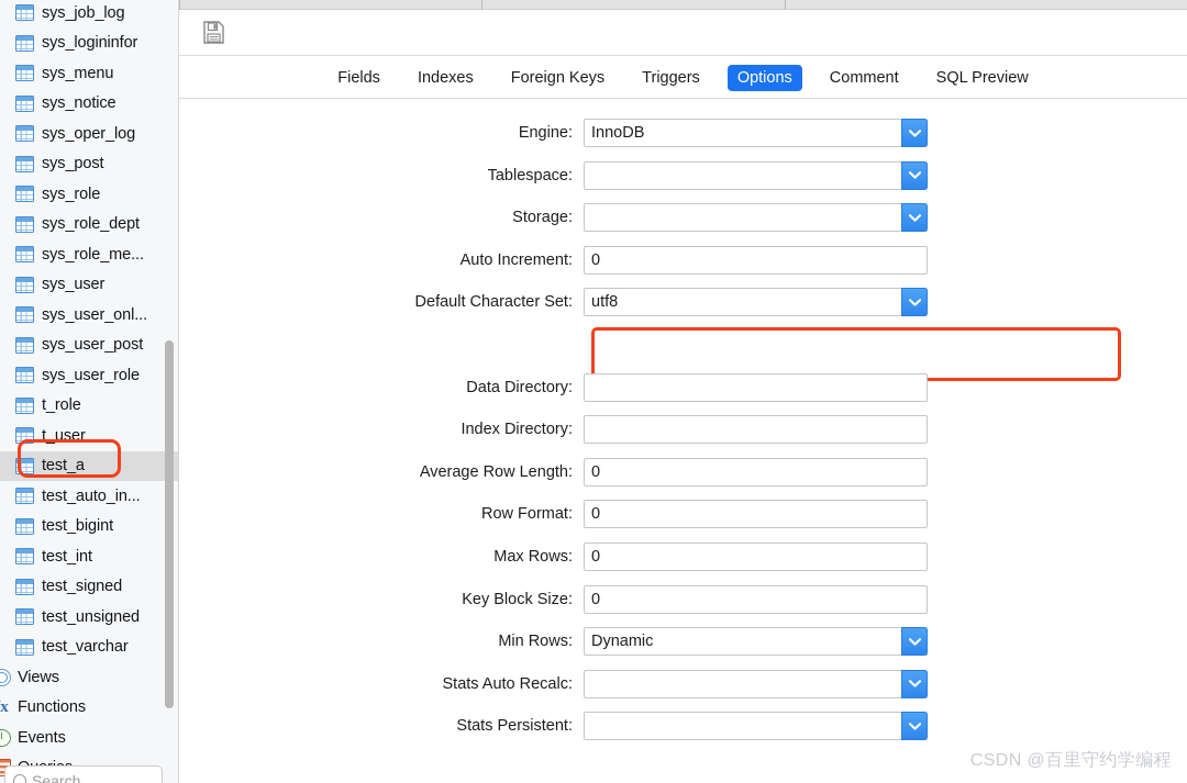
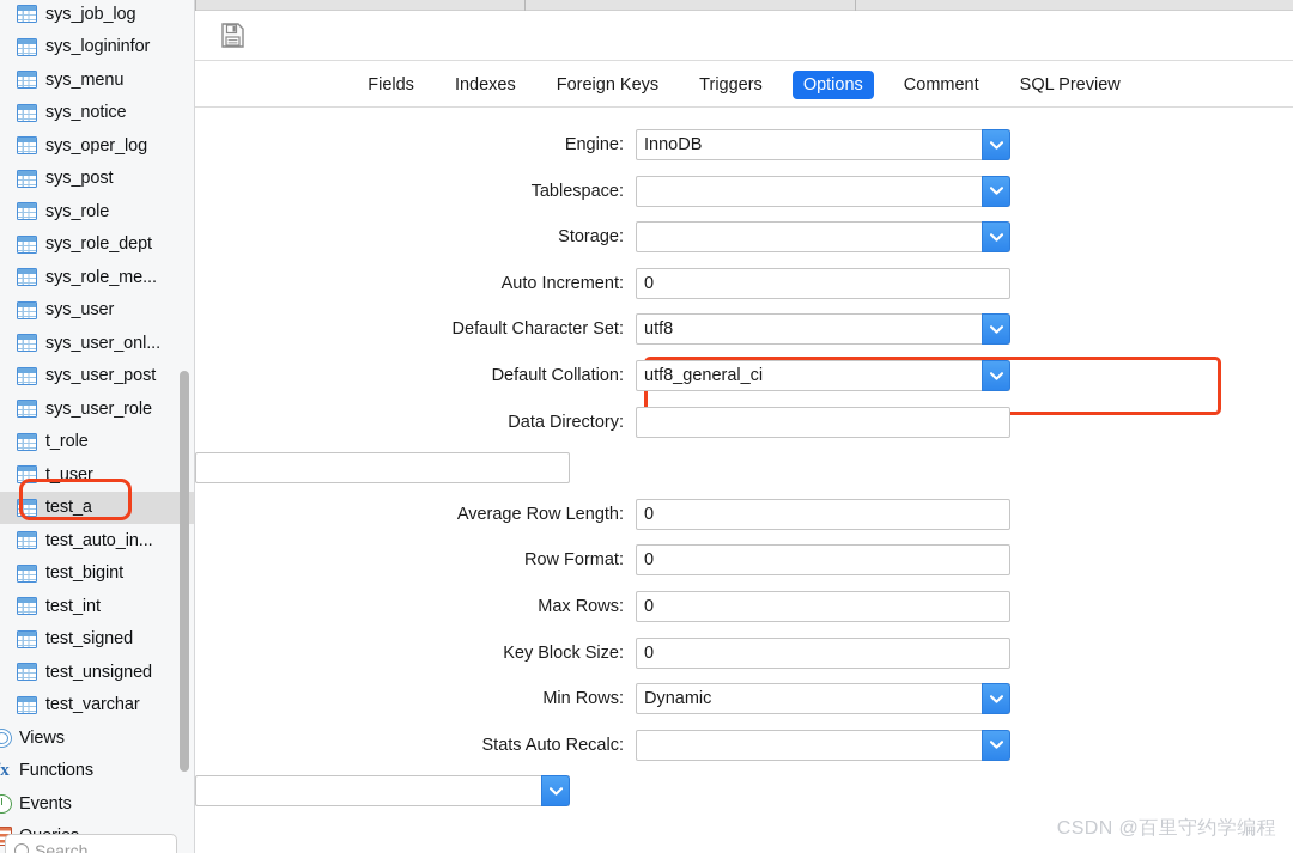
  sys_job_log
  sys_logininfor
  sys_menu
  sys_notice
  sys_oper_log
  sys_post
  sys_role
  sys_role_dept
  sys_role_me...
  sys_user
  sys_user_onl...
  sys_user_post
  sys_user_role
  t_role
  t_user
  test_a
  test_auto_in...
  test_bigint
  test_int
  test_signed
  test_unsigned
  test_varchar
  Views
  Functions
  Events
  Search
  Fields
  Indexes
  Foreign Keys
  Triggers
  Options
  Comment
  SQL Preview
  Engine:
  InnoDB
  Tablespace:
  Storage:
  Auto Increment:
  0
  Default Character Set:
  utf8
+ Default Collation:
+ utf8_general_ci
  Data Directory:
- Index Directory:
  Average Row Length:
  0
  Row Format:
  0
  Max Rows:
  0
  Key Block Size:
  0
  Min Rows:
  Dynamic
  Stats Auto Recalc:
- Stats Persistent:
  CSDN @百里守约学编程
